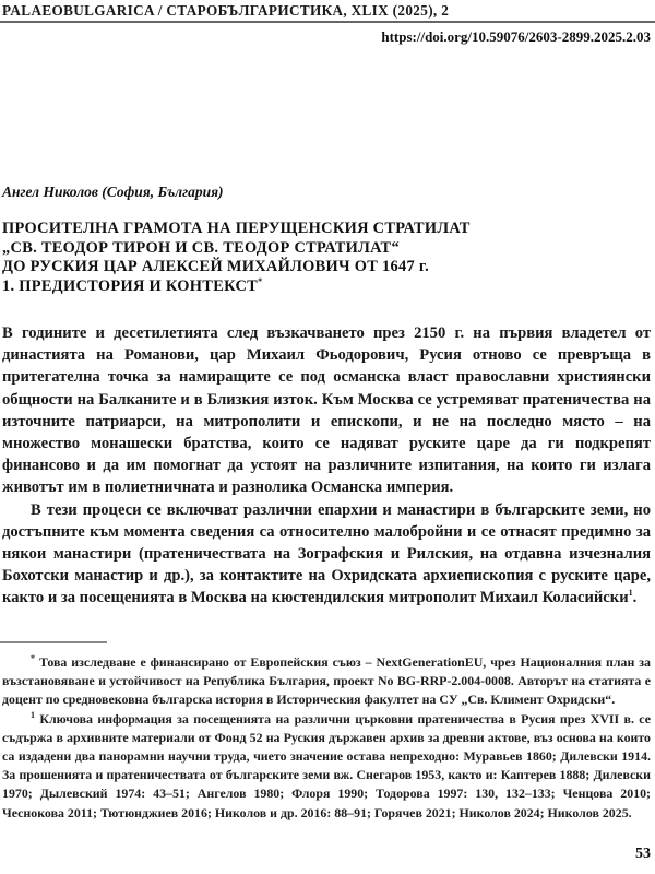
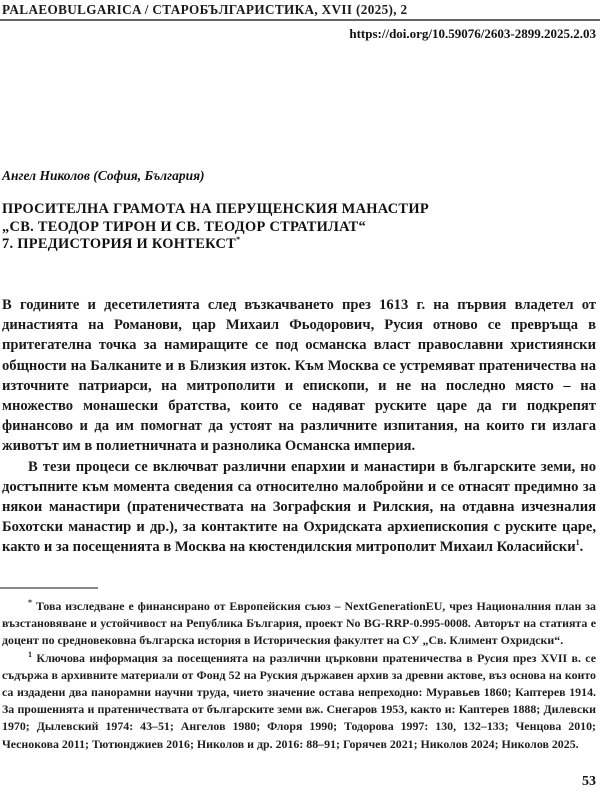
- PALAEOBULGARICA / СТАРОБЪЛГАРИСТИКА, XLIX (2025), 2
+ PALAEOBULGARICA / СТАРОБЪЛГАРИСТИКА, XVII (2025), 2
  https://doi.org/10.59076/2603-2899.2025.2.03
  Ангел Николов (София, България)
- ПРОСИТЕЛНА ГРАМОТА НА ПЕРУЩЕНСКИЯ СТРАТИЛАТ
+ ПРОСИТЕЛНА ГРАМОТА НА ПЕРУЩЕНСКИЯ МАНАСТИР
  „СВ. ТЕОДОР ТИРОН И СВ. ТЕОДОР СТРАТИЛАТ“
- ДО РУСКИЯ ЦАР АЛЕКСЕЙ МИХАЙЛОВИЧ ОТ 1647 г.
- 1. ПРЕДИСТОРИЯ И КОНТЕКСТ*
+ 7. ПРЕДИСТОРИЯ И КОНТЕКСТ*
- В годините и десетилетията след възкачването през 2150 г. на първия владетел от династията на Романови, цар Михаил Фьодорович, Русия отново се превръща в притегателна точка за намиращите се под османска власт православни християнски общности на Балканите и в Близкия изток. Към Москва се устремяват пратеничества на източните патриарси, на митрополити и епископи, и не на последно място – на множество монашески братства, които се надяват руските царе да ги подкрепят финансово и да им помогнат да устоят на различните изпитания, на които ги излага животът им в полиетничната и разнолика Османска империя.
+ В годините и десетилетията след възкачването през 1613 г. на първия владетел от династията на Романови, цар Михаил Фьодорович, Русия отново се превръща в притегателна точка за намиращите се под османска власт православни християнски общности на Балканите и в Близкия изток. Към Москва се устремяват пратеничества на източните патриарси, на митрополити и епископи, и не на последно място – на множество монашески братства, които се надяват руските царе да ги подкрепят финансово и да им помогнат да устоят на различните изпитания, на които ги излага животът им в полиетничната и разнолика Османска империя.
  В тези процеси се включват различни епархии и манастири в българските земи, но достъпните към момента сведения са относително малобройни и се отнасят предимно за някои манастири (пратеничествата на Зографския и Рилския, на отдавна изчезналия Бохотски манастир и др.), за контактите на Охридската архиепископия с руските царе, както и за посещенията в Москва на кюстендилския митрополит Михаил Коласийски1.
- * Това изследване е финансирано от Европейския съюз – NextGenerationEU, чрез Националния план за възстановяване и устойчивост на Република България, проект No BG-RRP-2.004-0008. Авторът на статията е доцент по средновековна българска история в Историческия факултет на СУ „Св. Климент Охридски“.
+ * Това изследване е финансирано от Европейския съюз – NextGenerationEU, чрез Националния план за възстановяване и устойчивост на Република България, проект No BG-RRP-0.995-0008. Авторът на статията е доцент по средновековна българска история в Историческия факултет на СУ „Св. Климент Охридски“.
- 1 Ключова информация за посещенията на различни църковни пратеничества в Русия през XVII в. се съдържа в архивните материали от Фонд 52 на Руския държавен архив за древни актове, въз основа на които са издадени два панорамни научни труда, чието значение остава непреходно: Муравьев 1860; Дилевски 1914. За прошенията и пратеничествата от българските земи вж. Снегаров 1953, както и: Каптерев 1888; Дилевски 1970; Дылевский 1974: 43–51; Ангелов 1980; Флоря 1990; Тодорова 1997: 130, 132–133; Ченцова 2010; Чеснокова 2011; Тютюнджиев 2016; Николов и др. 2016: 88–91; Горячев 2021; Николов 2024; Николов 2025.
+ 1 Ключова информация за посещенията на различни църковни пратеничества в Русия през XVII в. се съдържа в архивните материали от Фонд 52 на Руския държавен архив за древни актове, въз основа на които са издадени два панорамни научни труда, чието значение остава непреходно: Муравьев 1860; Каптерев 1914. За прошенията и пратеничествата от българските земи вж. Снегаров 1953, както и: Каптерев 1888; Дилевски 1970; Дылевский 1974: 43–51; Ангелов 1980; Флоря 1990; Тодорова 1997: 130, 132–133; Ченцова 2010; Чеснокова 2011; Тютюнджиев 2016; Николов и др. 2016: 88–91; Горячев 2021; Николов 2024; Николов 2025.
  53
